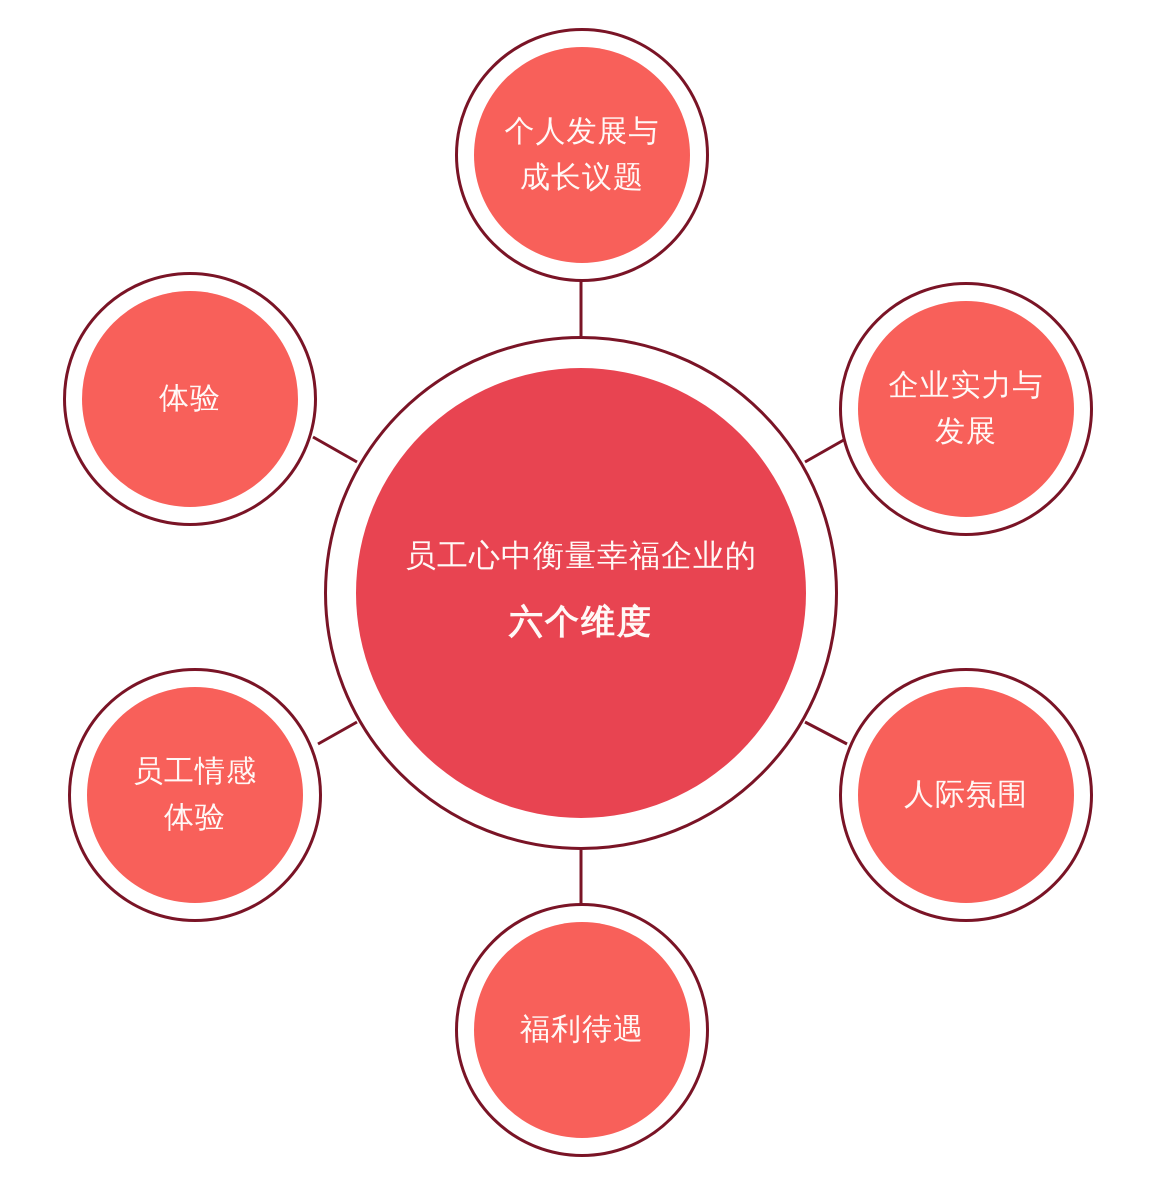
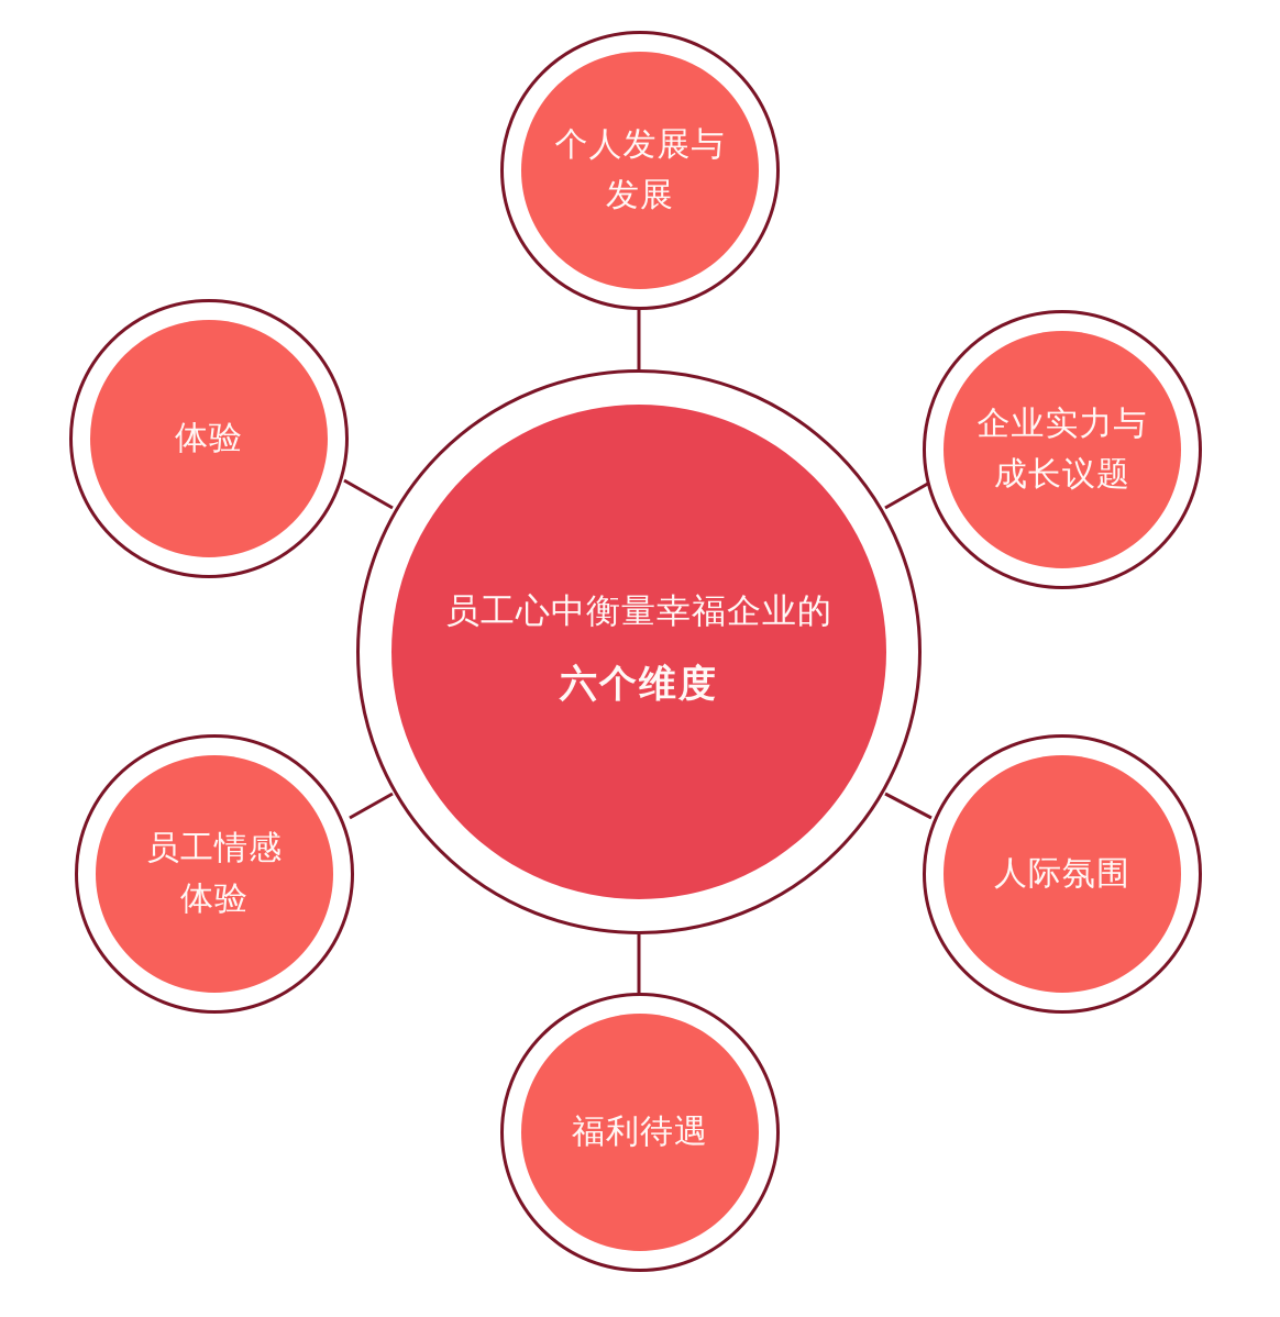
  员工心中衡量幸福企业的
  六个维度
  个人发展与
- 成长议题
+ 发展
  企业实力与
- 发展
+ 成长议题
  人际氛围
  福利待遇
  员工情感
  体验
  体验
